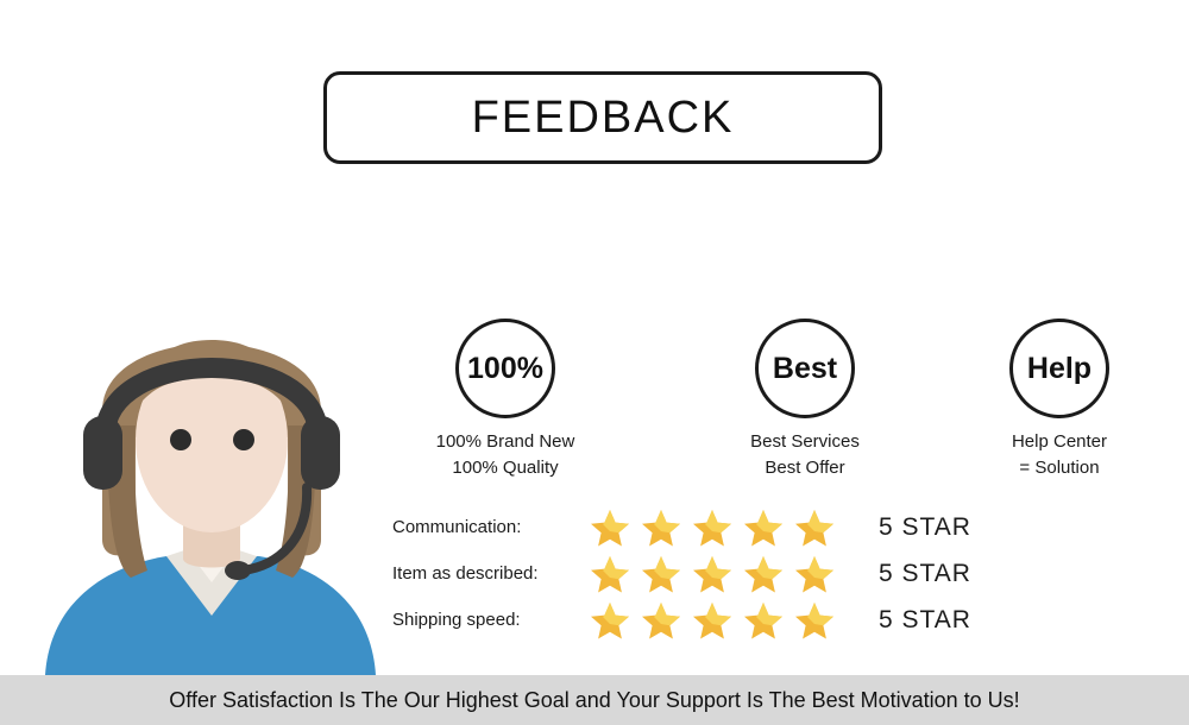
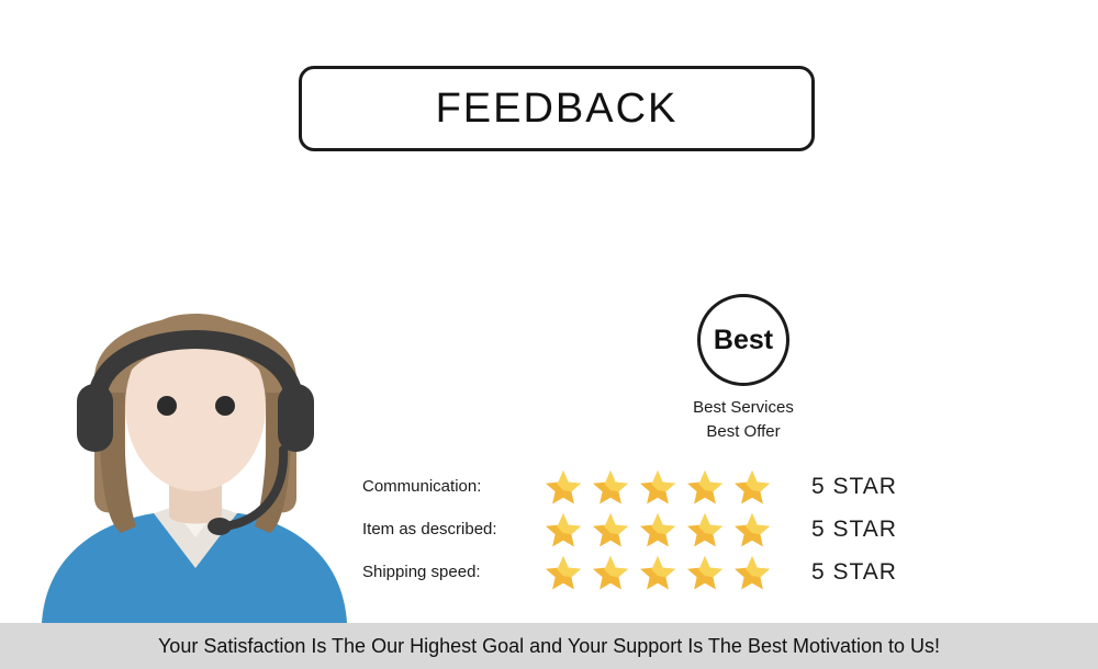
  FEEDBACK
- 100%
- 100% Brand New
- 100% Quality
  Best
  Best Services
  Best Offer
- Help
- Help Center
- = Solution
  Communication:
  5 STAR
  Item as described:
  5 STAR
  Shipping speed:
  5 STAR
- Offer Satisfaction Is The Our Highest Goal and Your Support Is The Best Motivation to Us!
+ Your Satisfaction Is The Our Highest Goal and Your Support Is The Best Motivation to Us!
